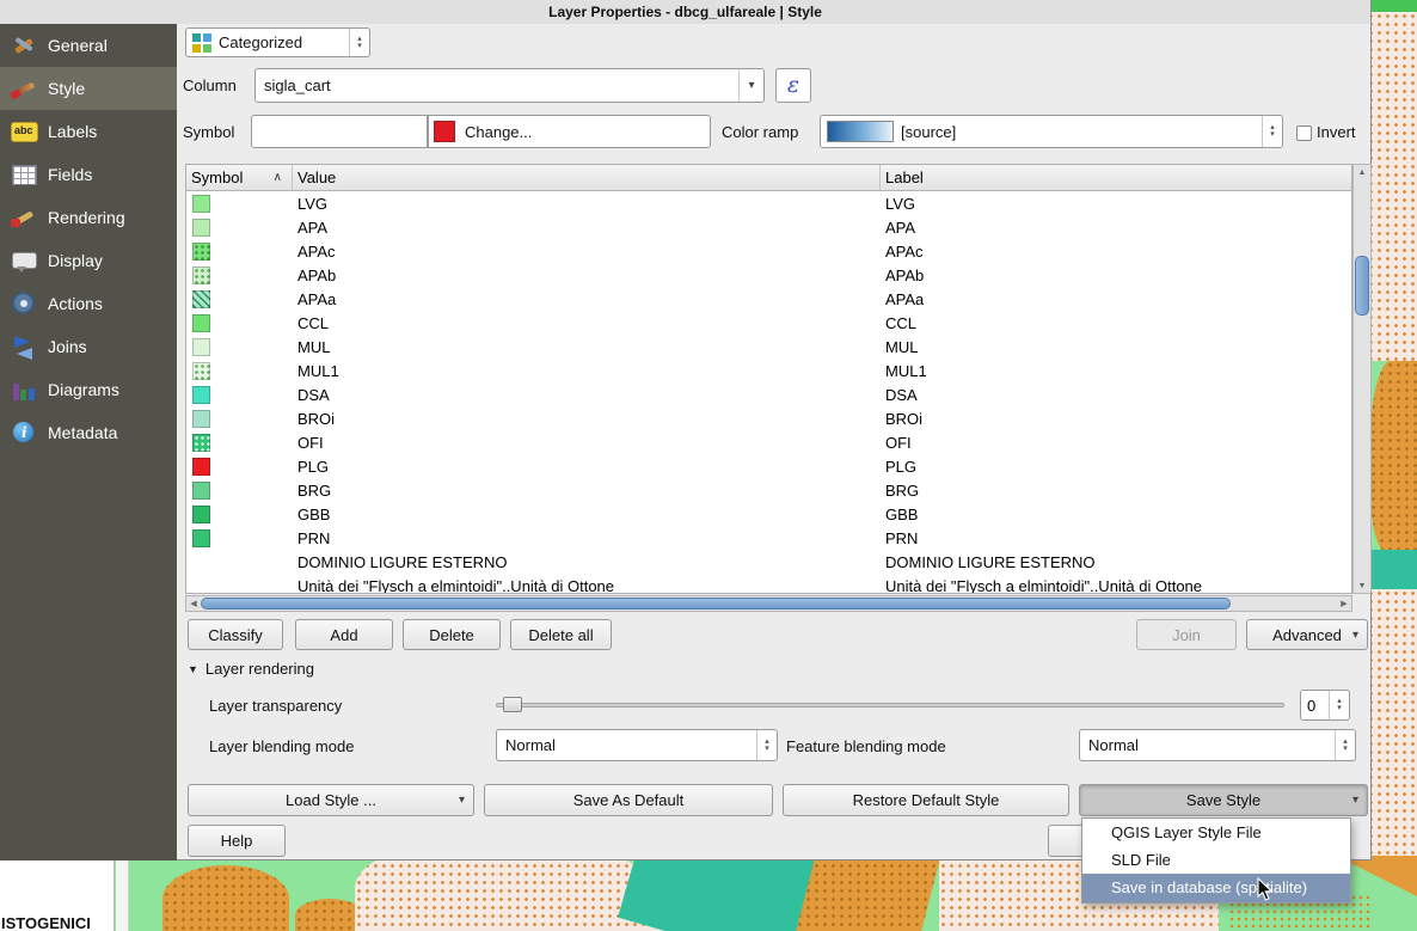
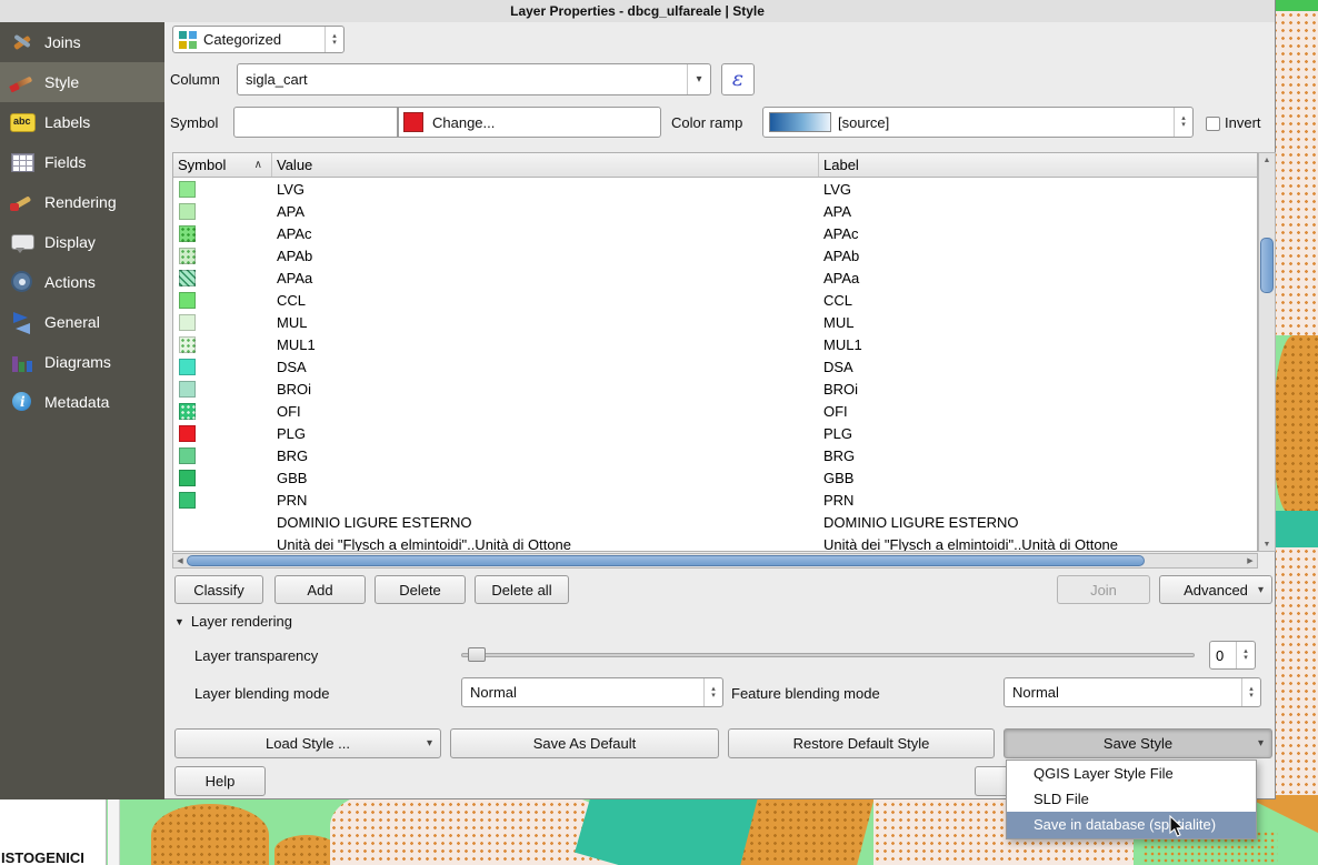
  ISTOGENICI
  Layer Properties - dbcg_ulfareale | Style
- General
+ Joins
  Style
  Labels
  Fields
  Rendering
  Display
  Actions
- Joins
+ General
  Diagrams
  Metadata
  Categorized
  Column
  sigla_cart
  ▾
  ε
  Symbol
  Change...
  Color ramp
  [source]
  Invert
  Symbol
  ∧
  Value
  Label
  LVG
  LVG
  APA
  APA
  APAc
  APAc
  APAb
  APAb
  APAa
  APAa
  CCL
  CCL
  MUL
  MUL
  MUL1
  MUL1
  DSA
  DSA
  BROi
  BROi
  OFI
  OFI
  PLG
  PLG
  BRG
  BRG
  GBB
  GBB
  PRN
  PRN
  DOMINIO LIGURE ESTERNO
  DOMINIO LIGURE ESTERNO
  Unità dei "Flysch a elmintoidi"..Unità di Ottone
  Unità dei "Flysch a elmintoidi"..Unità di Ottone
  Classify
  Add
  Delete
  Delete all
  Join
  Advanced
  ▾
  ▼
  Layer rendering
  Layer transparency
  0
  Layer blending mode
  Normal
  Feature blending mode
  Normal
  Load Style ...
  ▾
  Save As Default
  Restore Default Style
  Save Style
  ▾
  Help
  QGIS Layer Style File
  SLD File
  Save in database (spialite)
